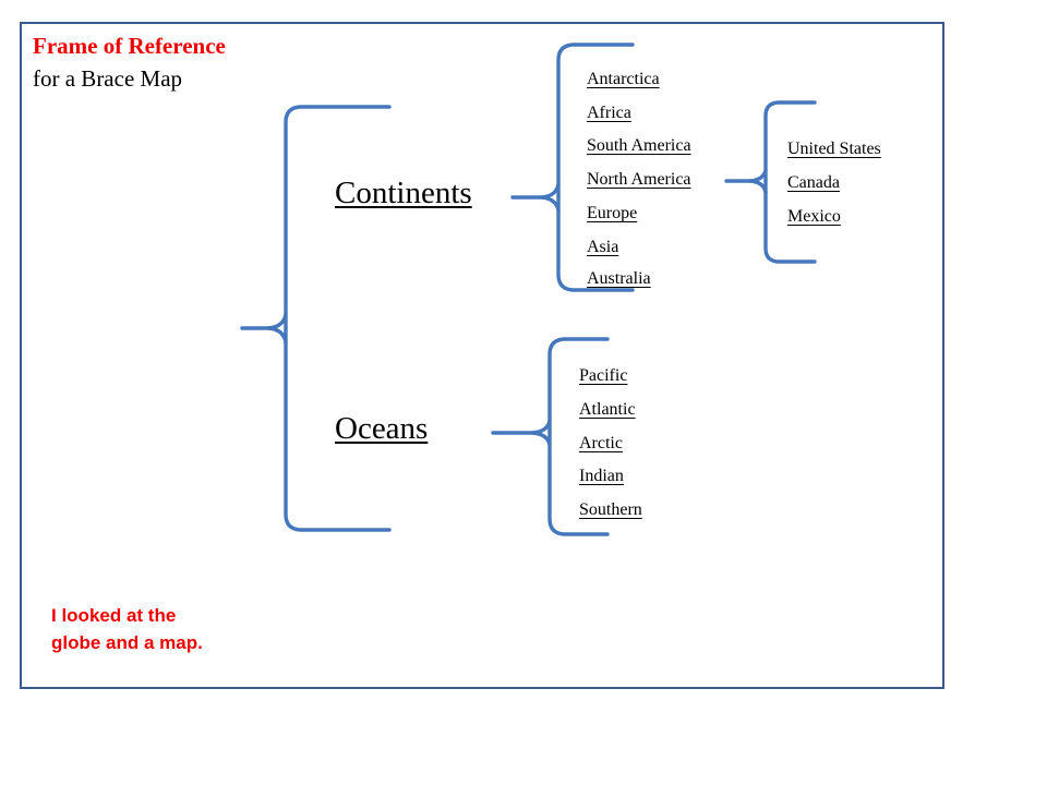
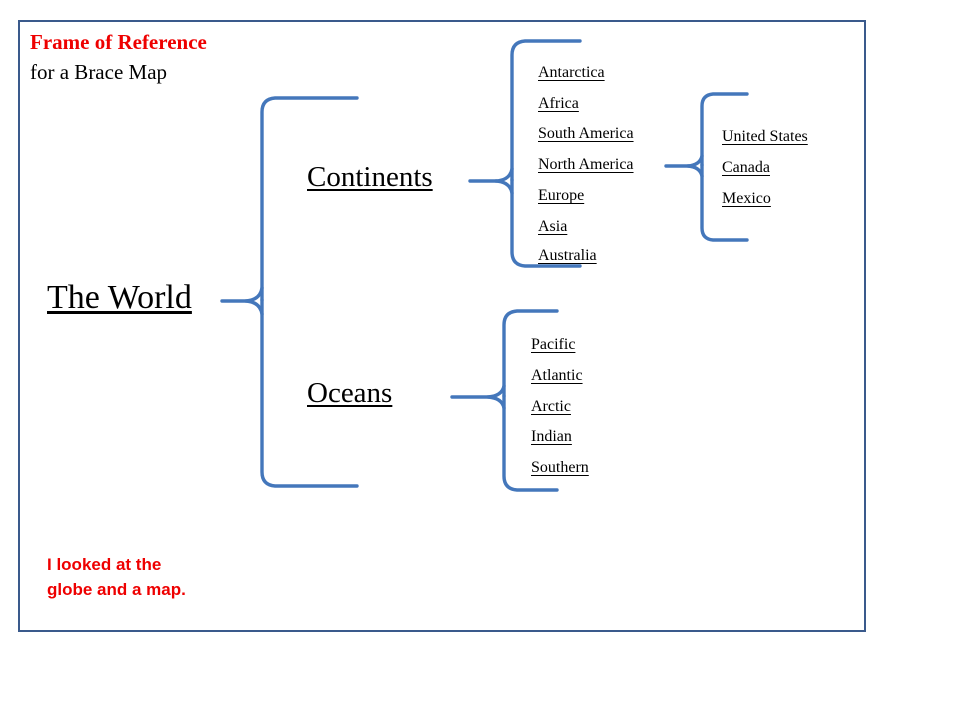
  Frame of Reference
  for a Brace Map
+ The World
  Continents
  Oceans
  Antarctica
  Africa
  South America
  North America
  Europe
  Asia
  Australia
  Pacific
  Atlantic
  Arctic
  Indian
  Southern
  United States
  Canada
  Mexico
  I looked at the
  globe and a map.
